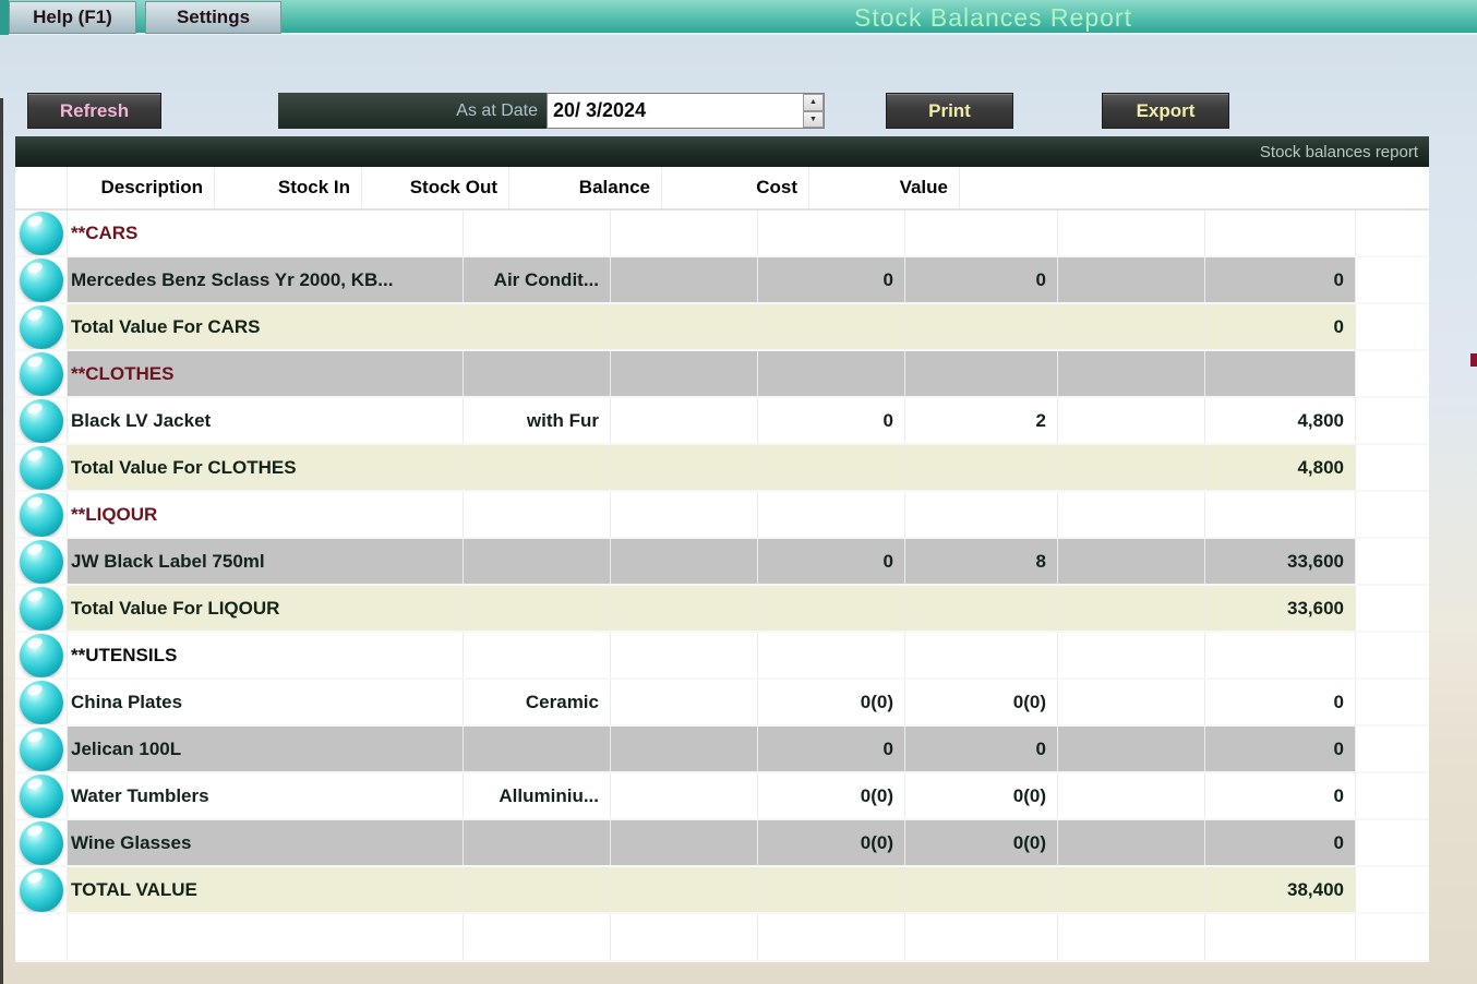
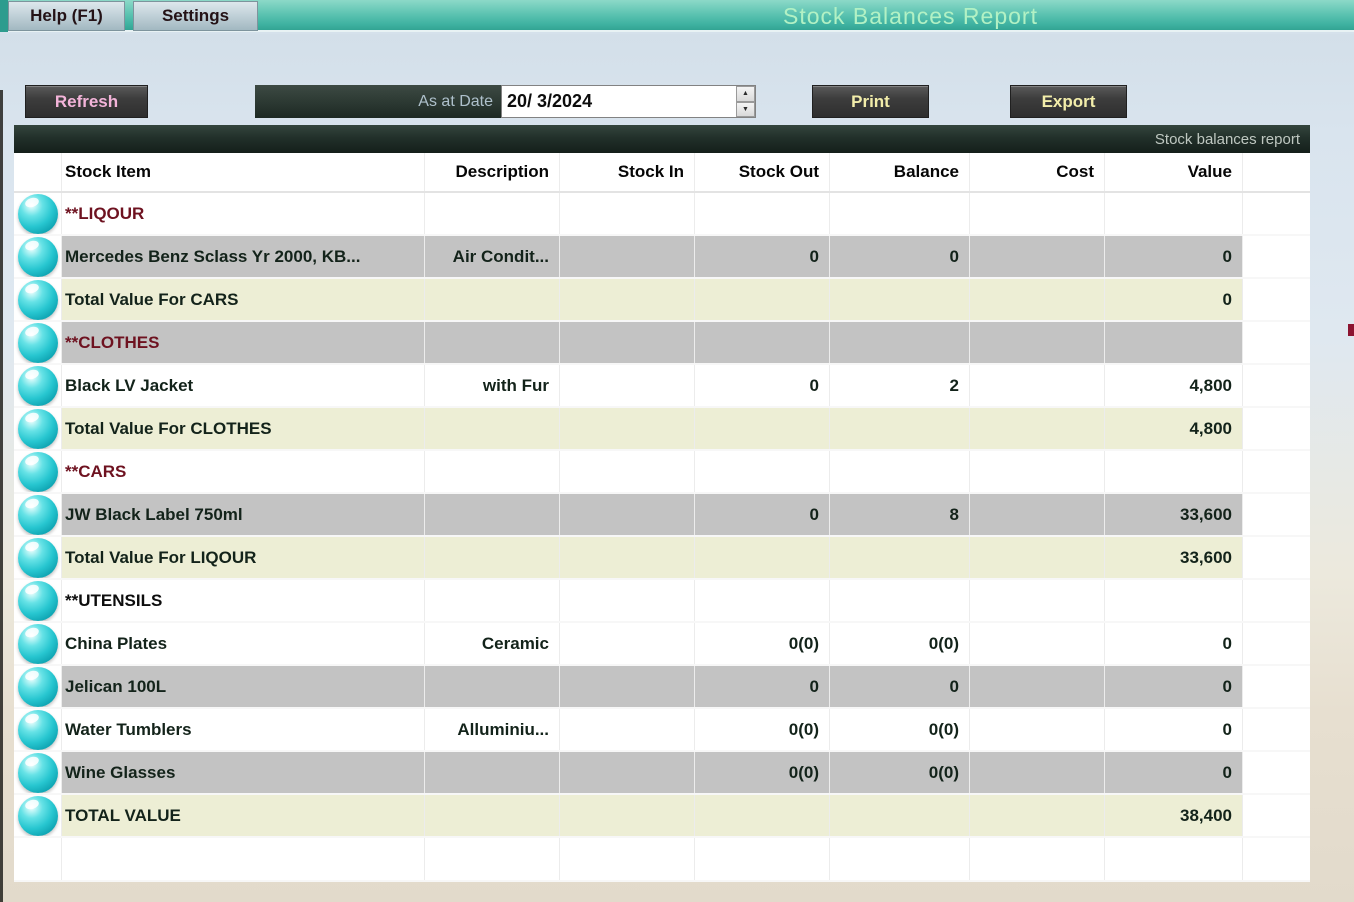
  Help (F1)
  Settings
  Stock Balances Report
  Refresh
  As at Date
  20/ 3/2024
  Print
  Export
  Stock balances report
+ Stock Item
  Description
  Stock In
  Stock Out
  Balance
  Cost
  Value
- **CARS
+ **LIQOUR
  Mercedes Benz Sclass Yr 2000, KB...
  Air Condit...
  0
  0
  0
  Total Value For CARS
  0
  **CLOTHES
  Black LV Jacket
  with Fur
  0
  2
  4,800
  Total Value For CLOTHES
  4,800
- **LIQOUR
+ **CARS
  JW Black Label 750ml
  0
  8
  33,600
  Total Value For LIQOUR
  33,600
  **UTENSILS
  China Plates
  Ceramic
  0(0)
  0(0)
  0
  Jelican 100L
  0
  0
  0
  Water Tumblers
  Alluminiu...
  0(0)
  0(0)
  0
  Wine Glasses
  0(0)
  0(0)
  0
  TOTAL VALUE
  38,400
